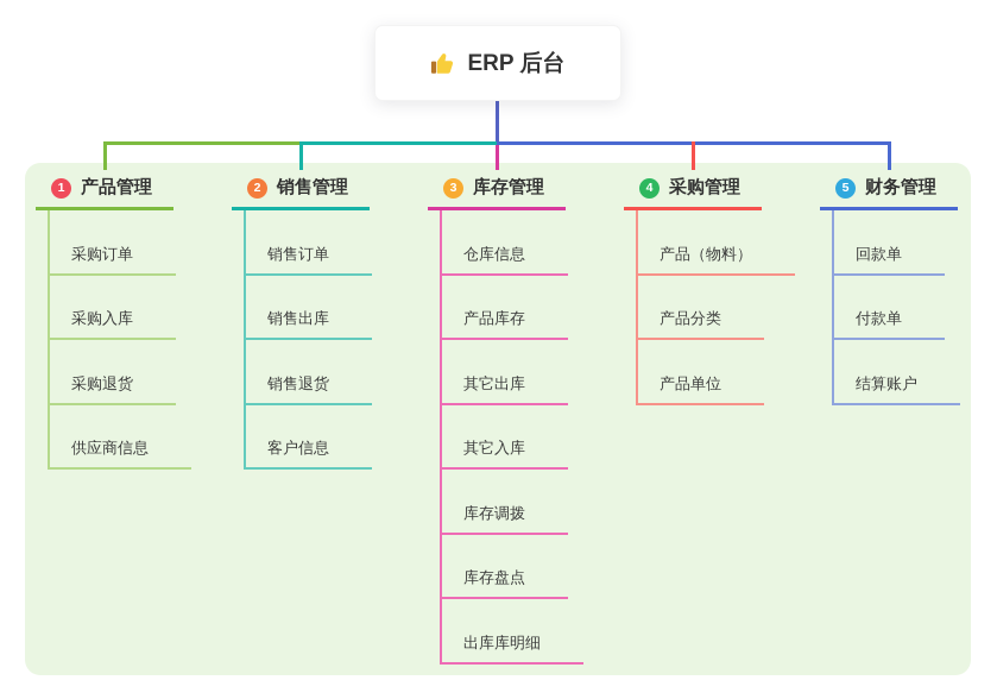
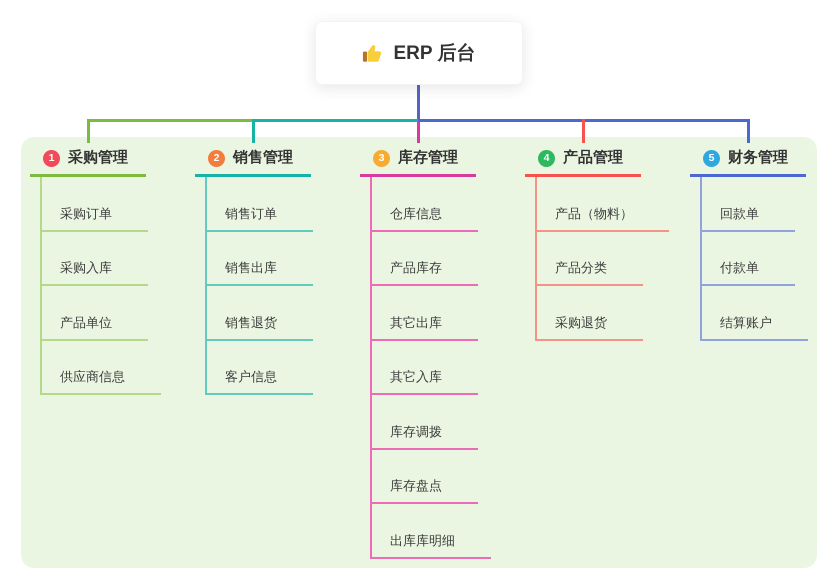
  ERP 后台
  1
- 产品管理
+ 采购管理
  采购订单
  采购入库
- 采购退货
+ 产品单位
  供应商信息
  2
  销售管理
  销售订单
  销售出库
  销售退货
  客户信息
  3
  库存管理
  仓库信息
  产品库存
  其它出库
  其它入库
  库存调拨
  库存盘点
  出库库明细
  4
- 采购管理
+ 产品管理
  产品（物料）
  产品分类
- 产品单位
+ 采购退货
  5
  财务管理
  回款单
  付款单
  结算账户
